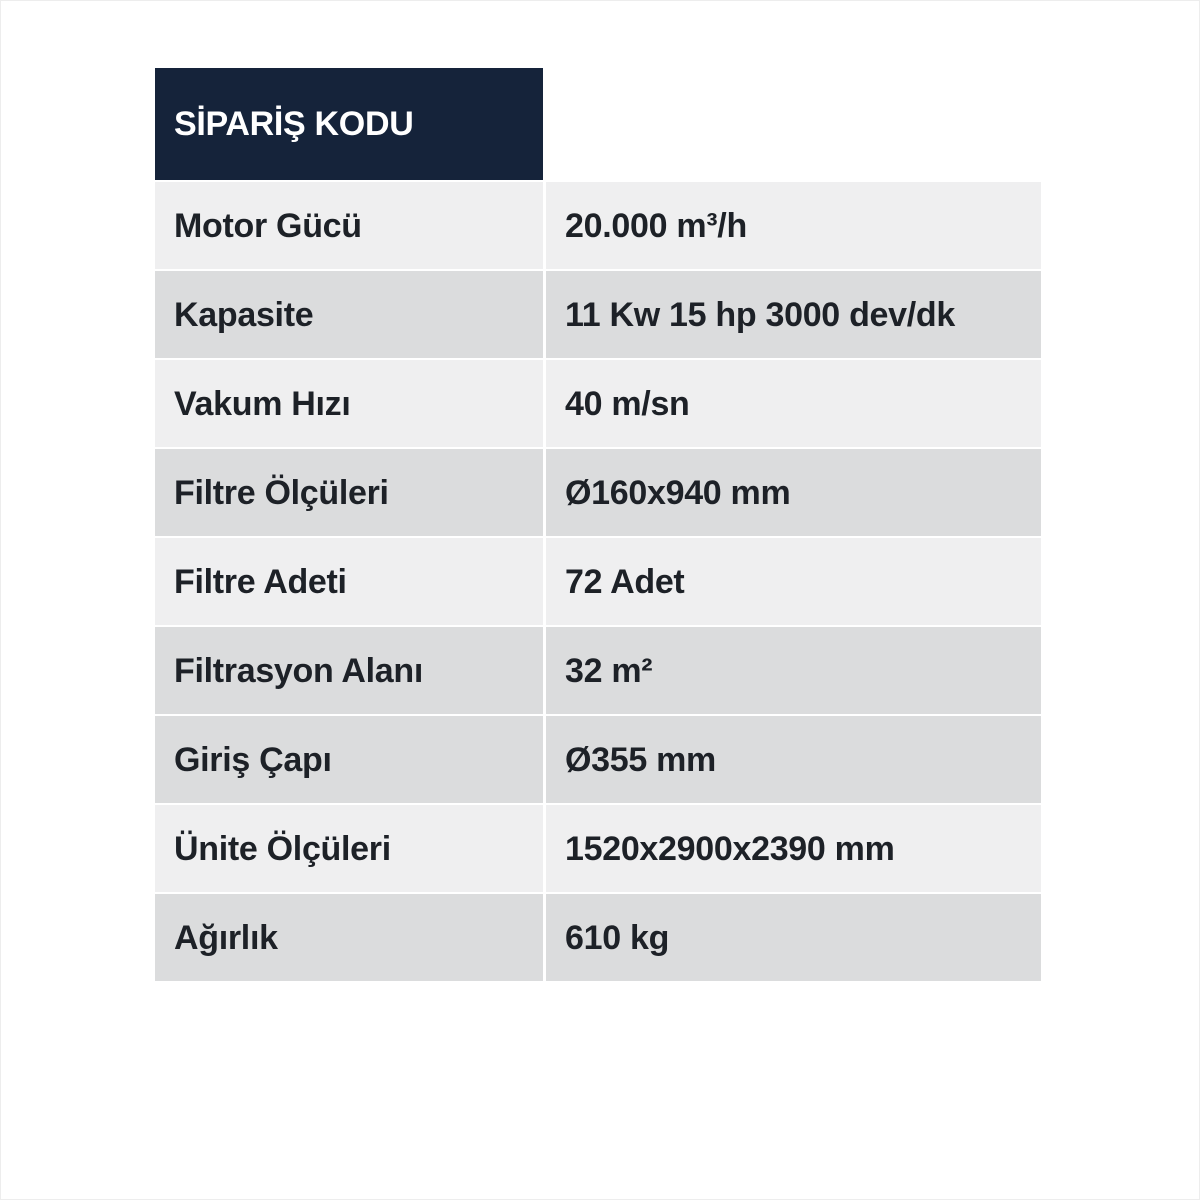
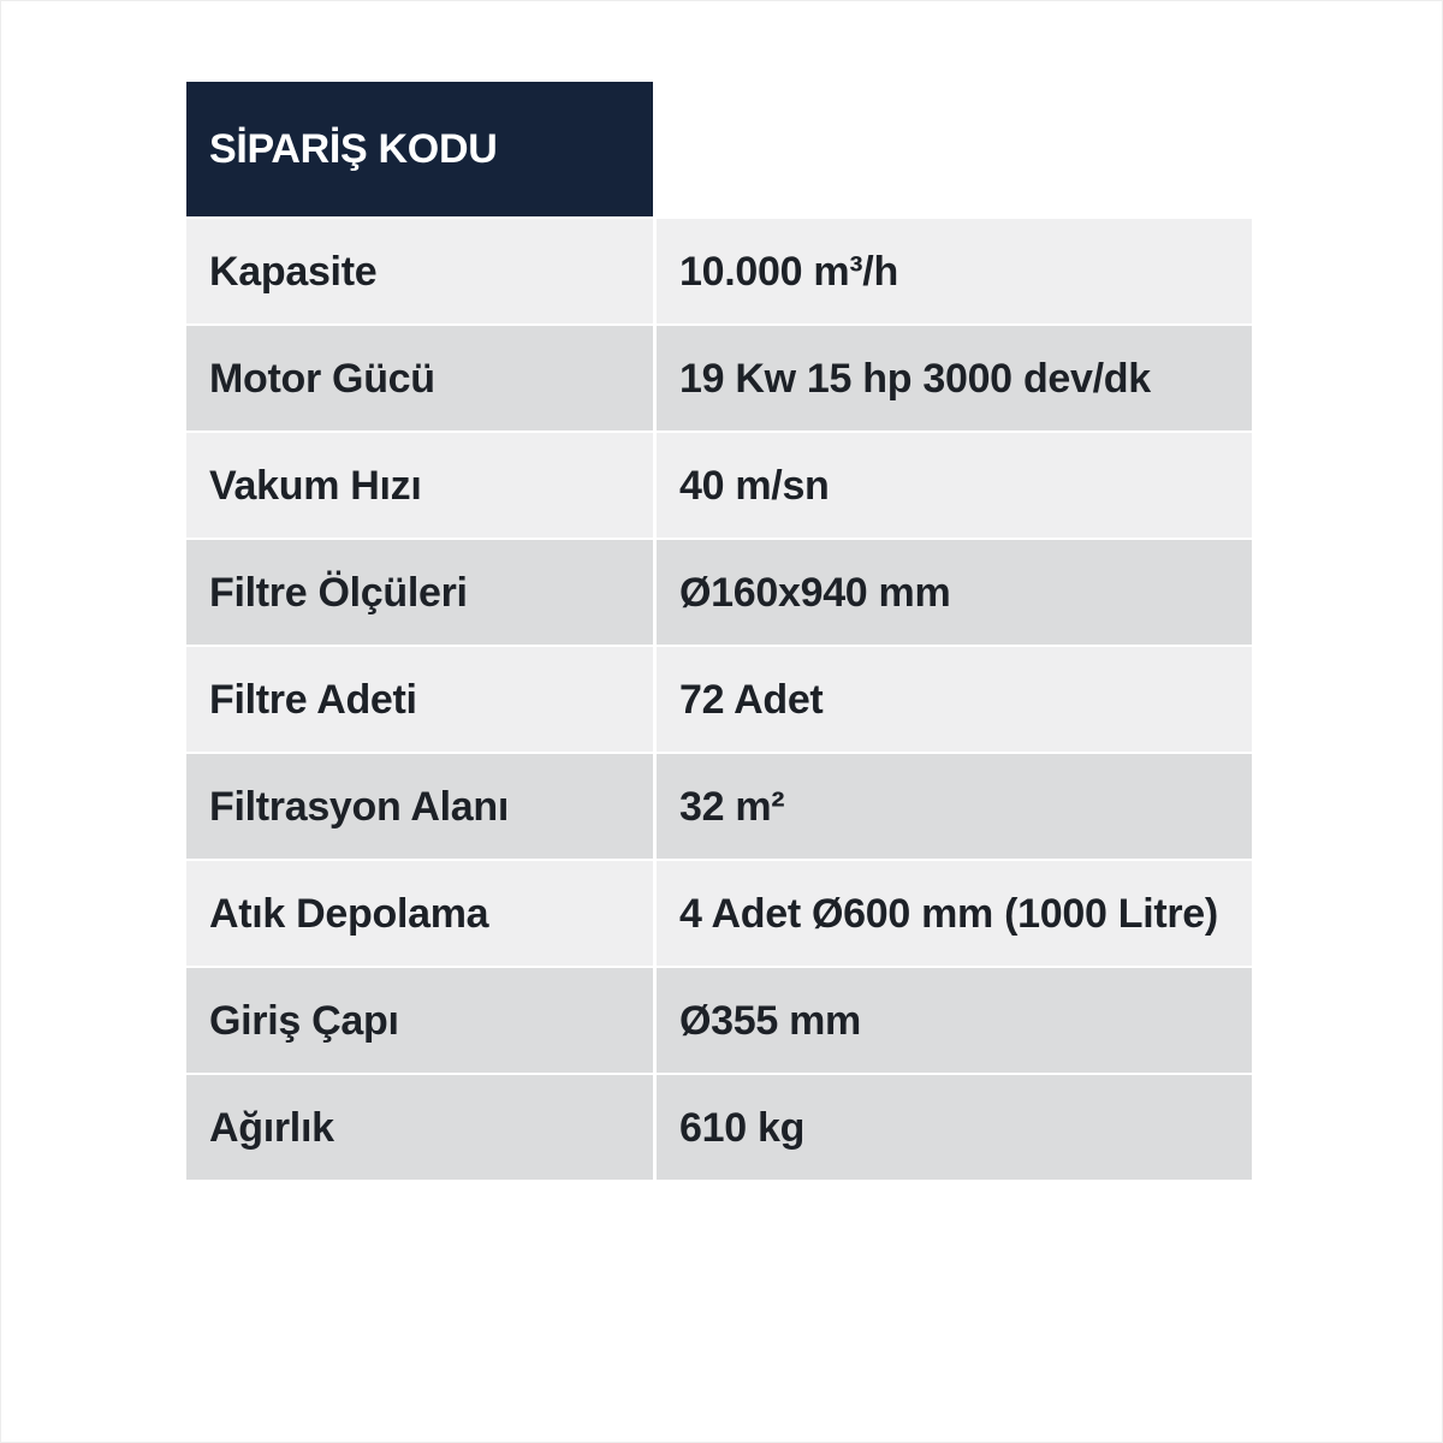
  SİPARİŞ KODU
- Motor Gücü
+ Kapasite
- 20.000 m³/h
+ 10.000 m³/h
- Kapasite
+ Motor Gücü
- 11 Kw 15 hp 3000 dev/dk
+ 19 Kw 15 hp 3000 dev/dk
  Vakum Hızı
  40 m/sn
  Filtre Ölçüleri
  Ø160x940 mm
  Filtre Adeti
  72 Adet
  Filtrasyon Alanı
  32 m²
+ Atık Depolama
+ 4 Adet Ø600 mm (1000 Litre)
  Giriş Çapı
  Ø355 mm
- Ünite Ölçüleri
- 1520x2900x2390 mm
  Ağırlık
  610 kg
